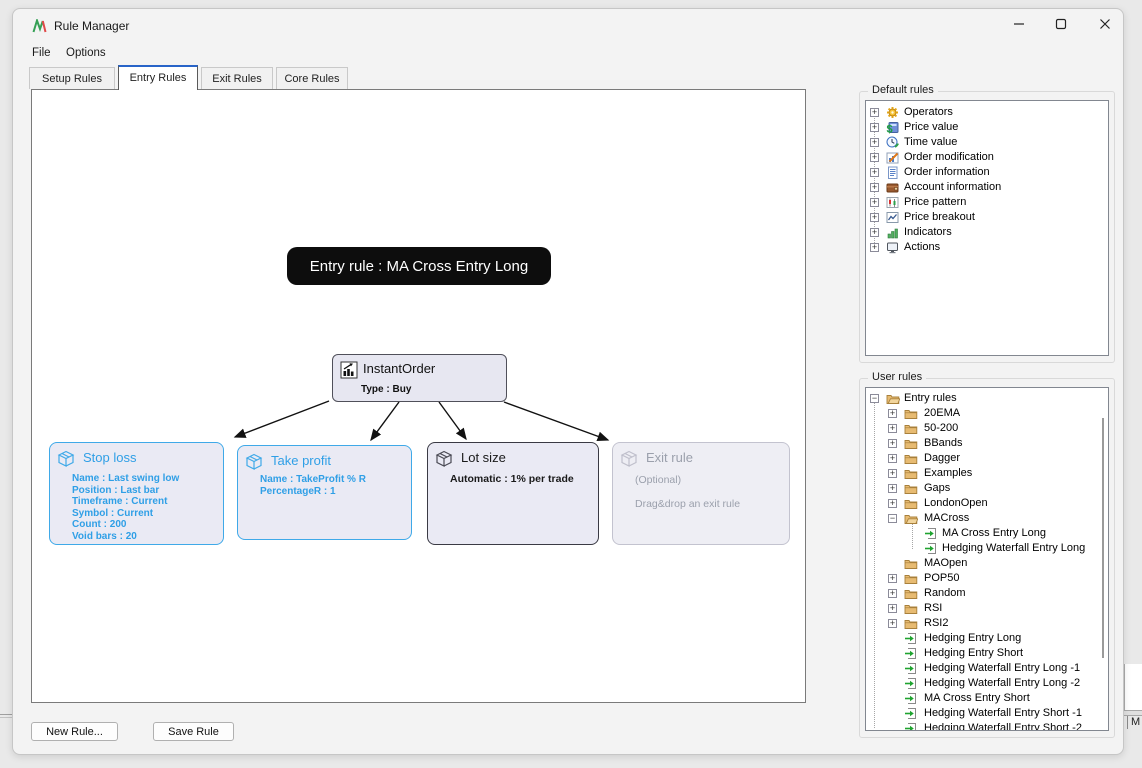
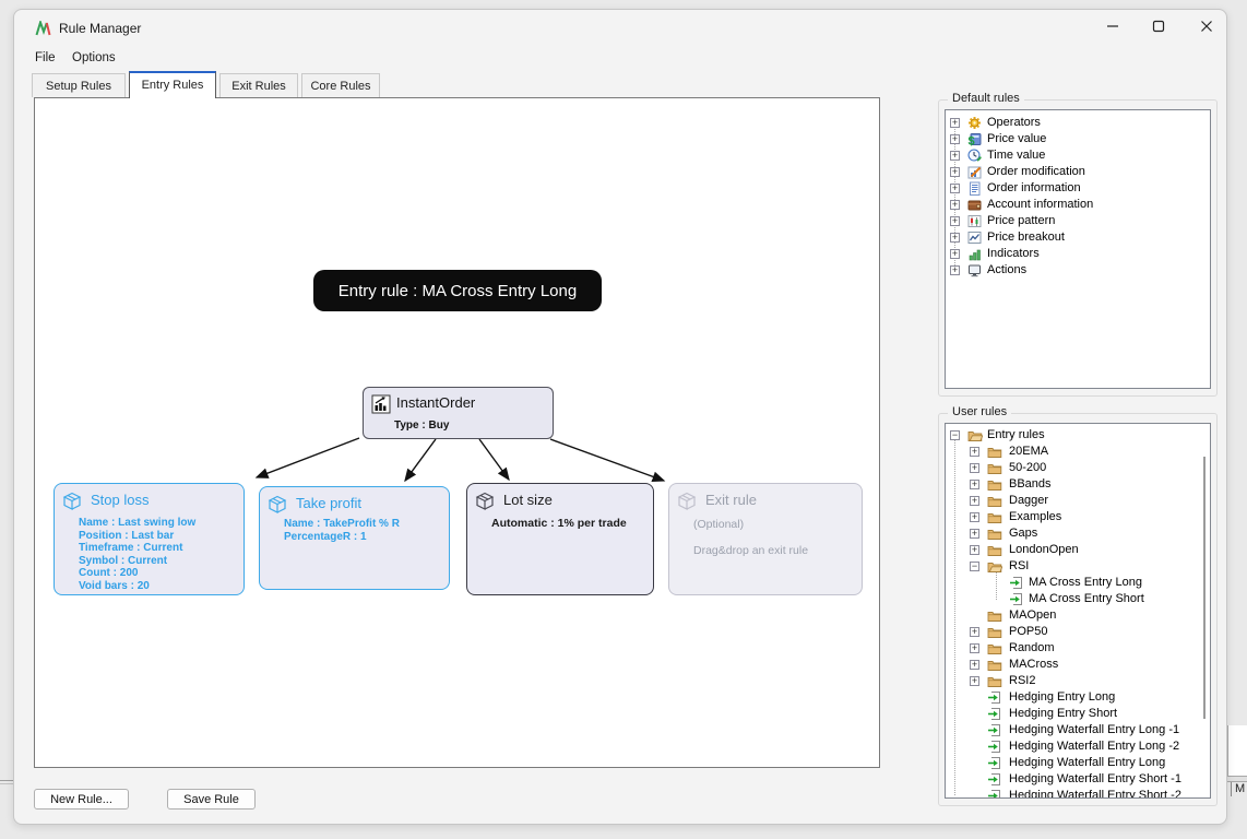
  M
  Rule Manager
  File
  Options
  Setup Rules
  Entry Rules
  Exit Rules
  Core Rules
  Entry rule : MA Cross Entry Long
  InstantOrder
  Type : Buy
  Stop loss
  Name : Last swing low
  Position : Last bar
  Timeframe : Current
  Symbol : Current
  Count : 200
  Void bars : 20
  Take profit
  Name : TakeProfit % R
  PercentageR : 1
  Lot size
  Automatic : 1% per trade
  Exit rule
  (Optional)
  Drag&drop an exit rule
  Default rules
  Operators
  $
  Price value
  Time value
  Order modification
  Order information
  Account information
  Price pattern
  Price breakout
  Indicators
  Actions
  User rules
  Entry rules
  20EMA
  50-200
  BBands
  Dagger
  Examples
  Gaps
  LondonOpen
- MACross
+ RSI
  MA Cross Entry Long
- Hedging Waterfall Entry Long
+ MA Cross Entry Short
  MAOpen
  POP50
  Random
- RSI
+ MACross
  RSI2
  Hedging Entry Long
  Hedging Entry Short
  Hedging Waterfall Entry Long -1
  Hedging Waterfall Entry Long -2
- MA Cross Entry Short
+ Hedging Waterfall Entry Long
  Hedging Waterfall Entry Short -1
  Hedging Waterfall Entry Short -2
  New Rule...
  Save Rule
